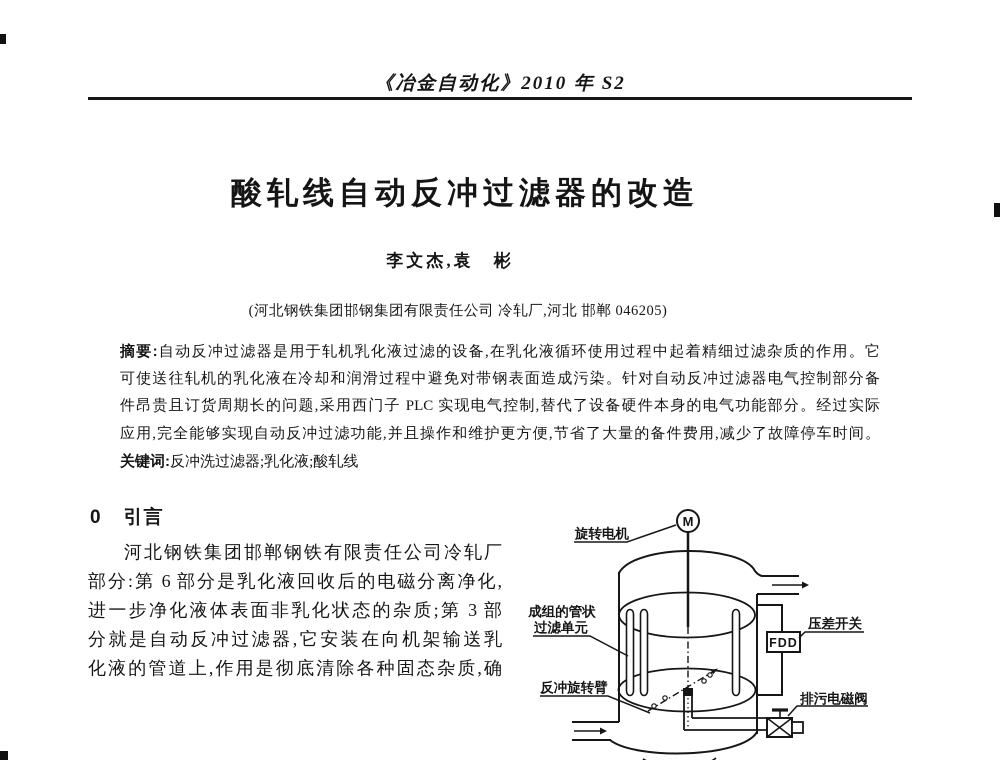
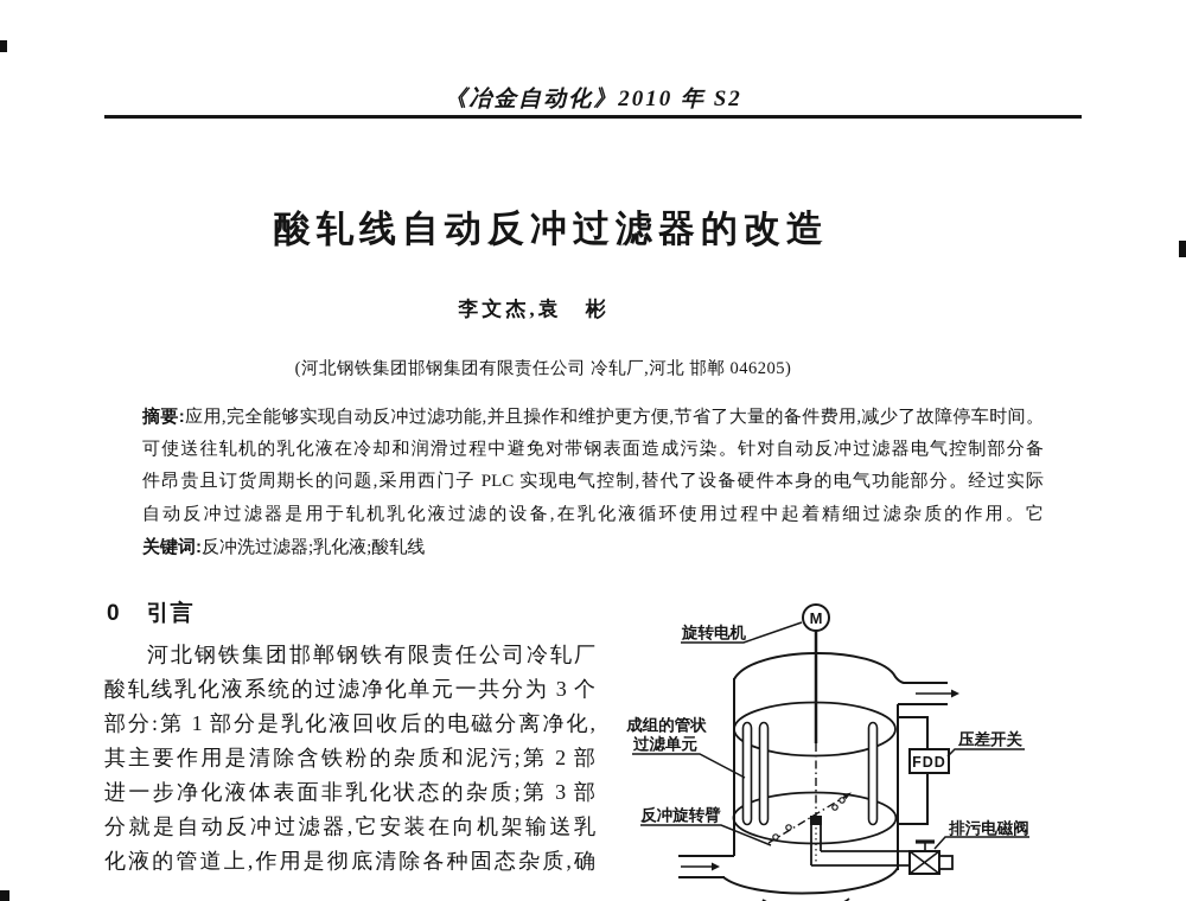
  《冶金自动化》2010 年 S2
  酸轧线自动反冲过滤器的改造
  李文杰,袁 彬
  (河北钢铁集团邯钢集团有限责任公司 冷轧厂,河北 邯郸 046205)
- 摘要:自动反冲过滤器是用于轧机乳化液过滤的设备,在乳化液循环使用过程中起着精细过滤杂质的作用。它
+ 摘要:应用,完全能够实现自动反冲过滤功能,并且操作和维护更方便,节省了大量的备件费用,减少了故障停车时间。
  可使送往轧机的乳化液在冷却和润滑过程中避免对带钢表面造成污染。针对自动反冲过滤器电气控制部分备
  件昂贵且订货周期长的问题,采用西门子 PLC 实现电气控制,替代了设备硬件本身的电气功能部分。经过实际
- 应用,完全能够实现自动反冲过滤功能,并且操作和维护更方便,节省了大量的备件费用,减少了故障停车时间。
+ 自动反冲过滤器是用于轧机乳化液过滤的设备,在乳化液循环使用过程中起着精细过滤杂质的作用。它
  关键词:反冲洗过滤器;乳化液;酸轧线
  0 引言
  河北钢铁集团邯郸钢铁有限责任公司冷轧厂
+ 酸轧线乳化液系统的过滤净化单元一共分为 3 个
- 部分:第 6 部分是乳化液回收后的电磁分离净化,
+ 部分:第 1 部分是乳化液回收后的电磁分离净化,
+ 其主要作用是清除含铁粉的杂质和泥污;第 2 部
  进一步净化液体表面非乳化状态的杂质;第 3 部
  分就是自动反冲过滤器,它安装在向机架输送乳
  化液的管道上,作用是彻底清除各种固态杂质,确
  M
  旋转电机
  成组的管状
  过滤单元
  反冲旋转臂
  FDD
  压差开关
  排污电磁阀
